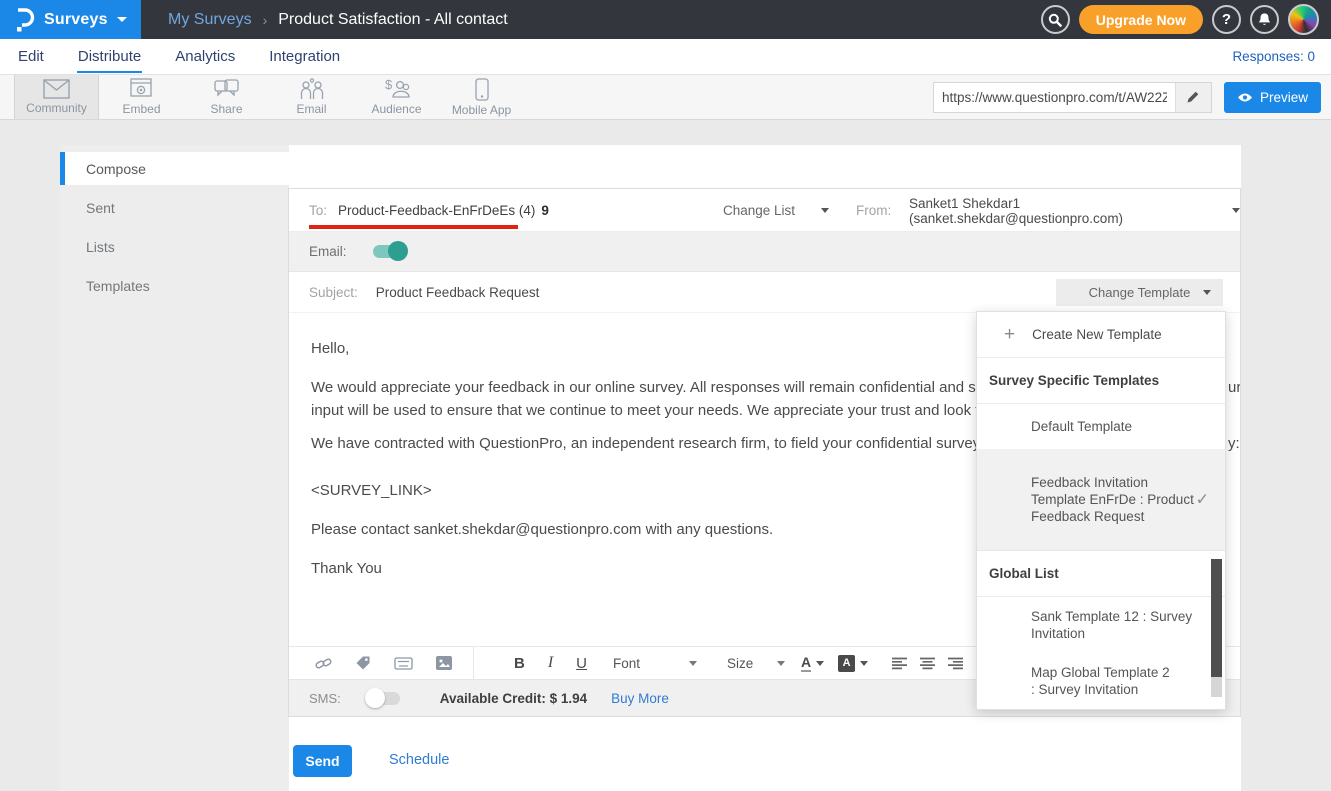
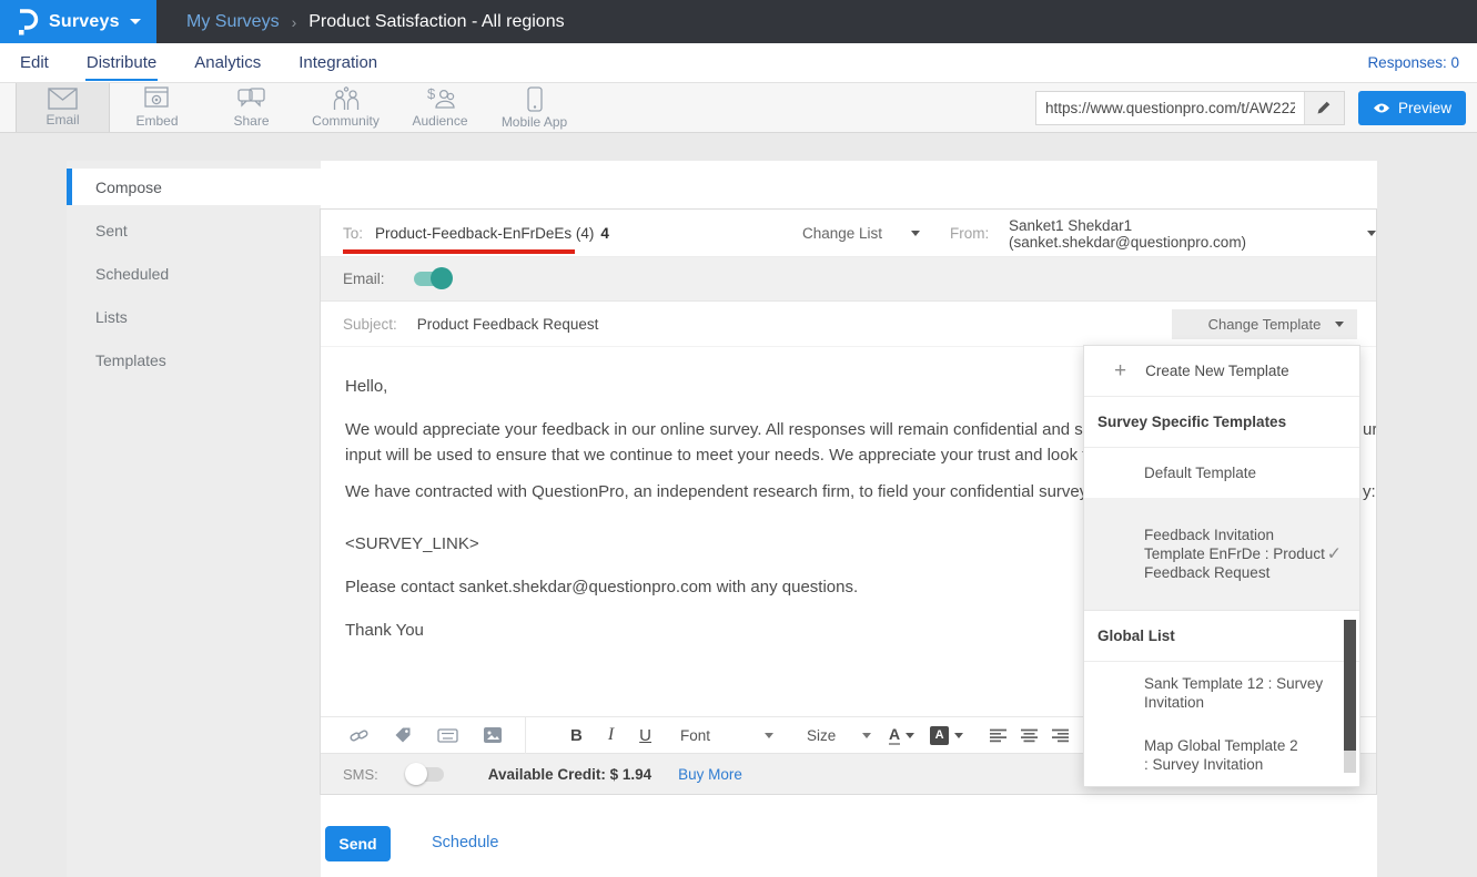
  Surveys
  My Surveys
  ›
- Product Satisfaction - All contact
+ Product Satisfaction - All regions
- Upgrade Now
- ?
  Edit
  Distribute
  Analytics
  Integration
  Responses: 0
- Community
+ Email
  Embed
  Share
- Email
+ Community
  $
  Audience
  Mobile App
  https://www.questionpro.com/t/AW22Z
  Preview
  Compose
  Sent
+ Scheduled
  Lists
  Templates
  To:
  Product-Feedback-EnFrDeEs (4)
- 9
+ 4
  Change List
  From:
  Sanket1 Shekdar1 (sanket.shekdar@questionpro.com)
  Email:
  Subject:
  Product Feedback Request
  Change Template
  Hello,
  We would appreciate your feedback in our online survey. All responses will remain confidential and s
  input will be used to ensure that we continue to meet your needs. We appreciate your trust and look
  We have contracted with QuestionPro, an independent research firm, to field your confidential surve
  <SURVEY_LINK>
  Please contact sanket.shekdar@questionpro.com with any questions.
  Thank You
  ur
  y:
  B
  I
  U
  Font
  Size
  A
  A
  SMS:
  Available Credit: $ 1.94
  Buy More
  Send
  Schedule
  +
  Create New Template
  Survey Specific Templates
  Default Template
  Feedback Invitation
  Template EnFrDe : Product
  Feedback Request
  ✓
  Global List
  Sank Template 12 : Survey
  Invitation
  Map Global Template 2
  : Survey Invitation
